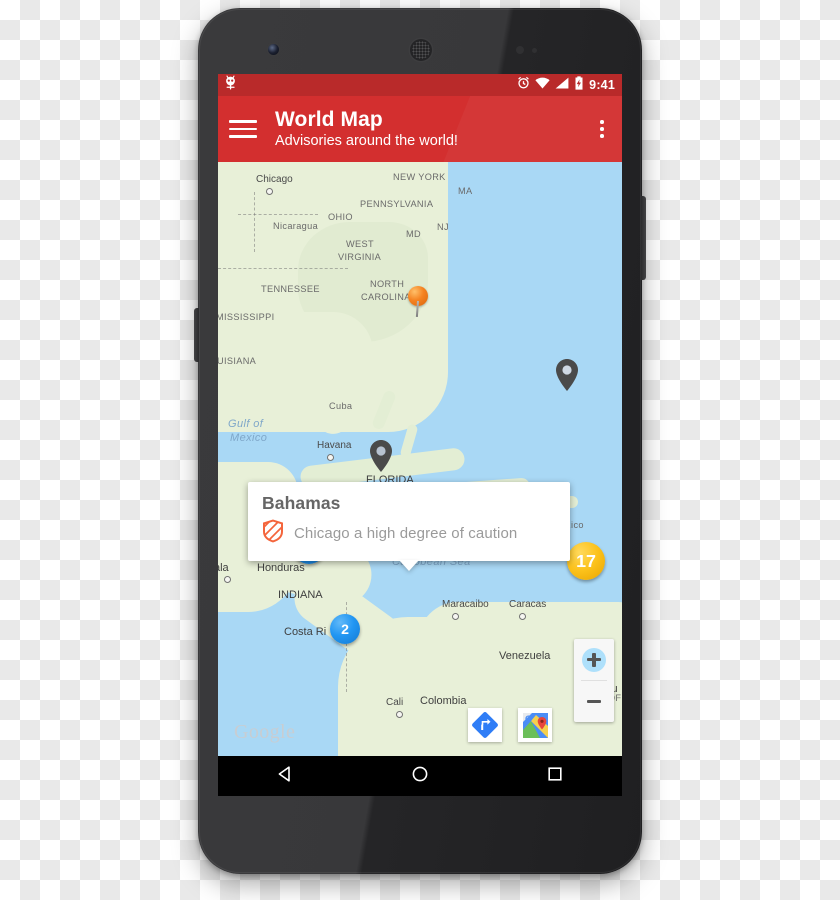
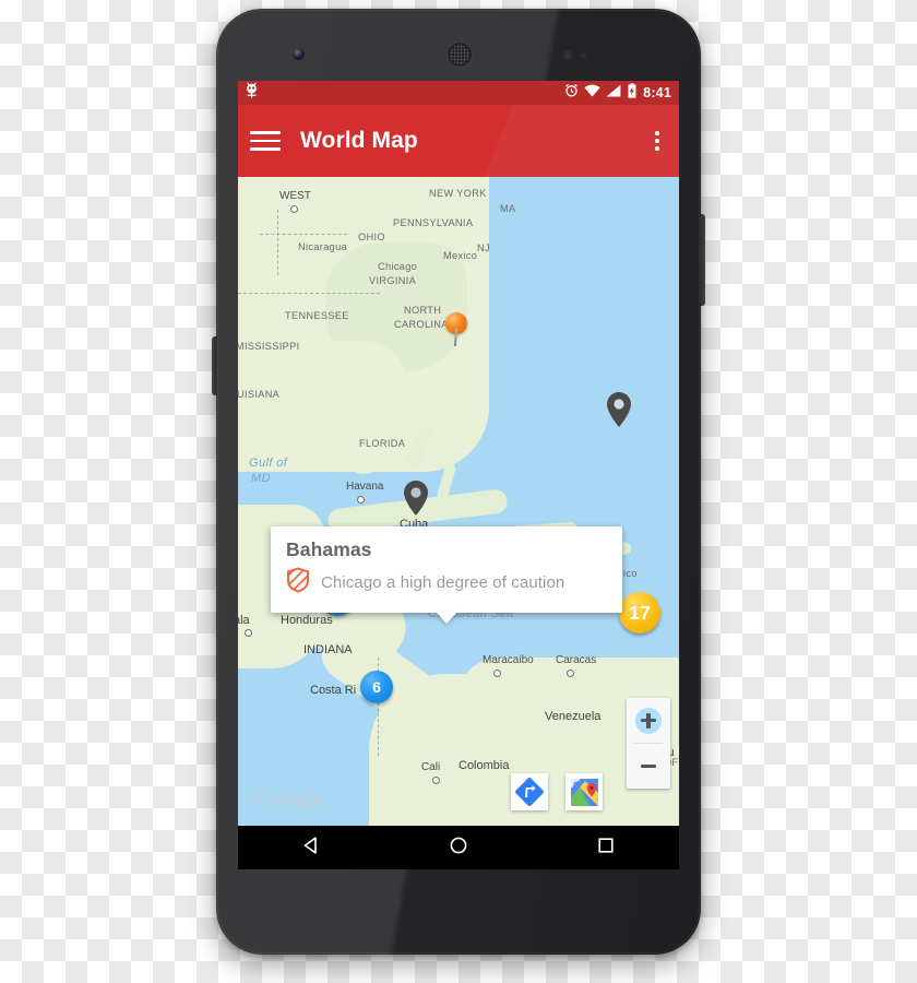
- 9:41
+ 8:41
  World Map
- Advisories around the world!
- Chicago
+ WEST
  NEW YORK
  MA
  PENNSYLVANIA
  OHIO
  Nicaragua
- MD
+ Mexico
  NJ
- WEST
+ Chicago
  VIRGINIA
  TENNESSEE
  NORTH
  CAROLIN
  MISSISSIPPI
  UISIANA
- Cuba
+ FLORIDA
  Gulf of
- Mexico
+ MD
  Havana
- FLORIDA
+ Cuba
  Caribbean Sea
  ala
  Honduras
  INDIANA
  Costa Ri
  Maracaibo
  Caracas
  Venezuela
  Cali
  Colombia
  17
- 2
+ 6
  Bahamas
  Chicago a high degree of caution
  Google
  G
